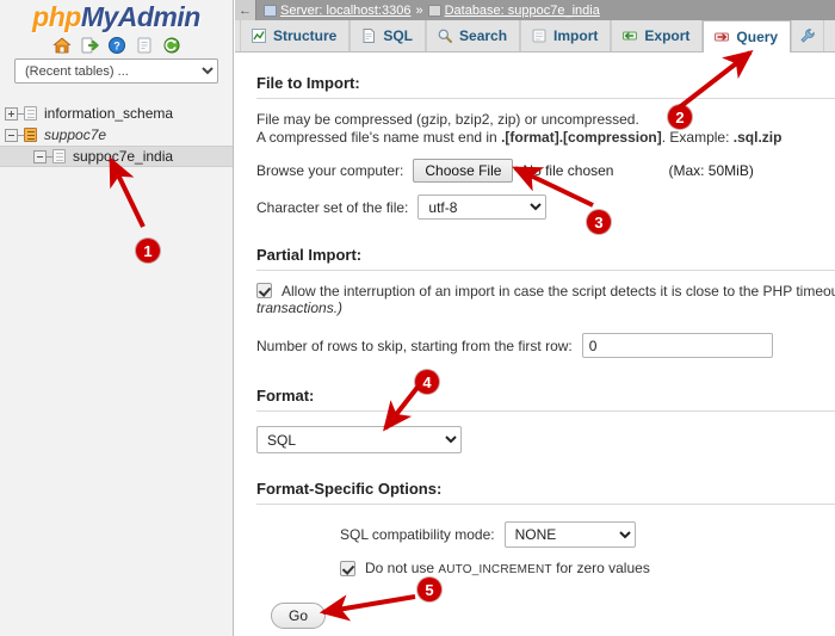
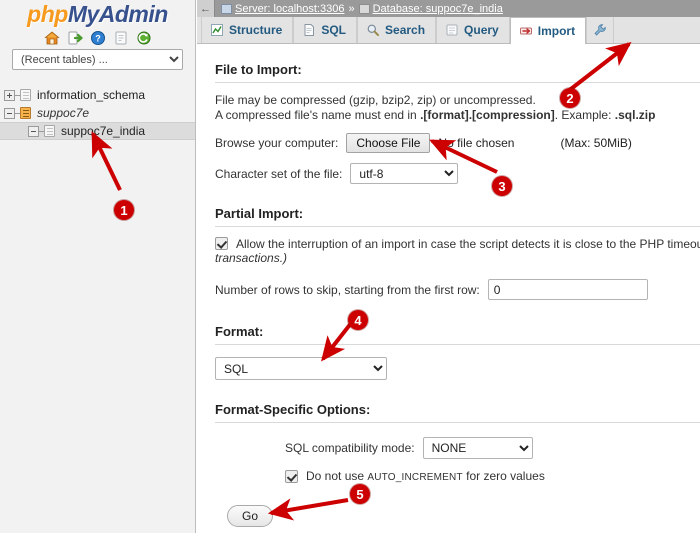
  phpMyAdmin
  ?
  (Recent tables) ...
  information_schema
  suppoc7e
  suppoc7e_india
  ←
  Server: localhost:3306
  »
  Database: suppoc7e_india
  Structure
  SQL
  Search
- Import
+ Query
- Export
- Query
+ Import
  File to Import:
  File may be compressed (gzip, bzip2, zip) or uncompressed.
  A compressed file's name must end in .[format].[compression]. Example: .sql.zip
  Browse your computer:
  Choose File
  No file chosen
  (Max: 50MiB)
  Character set of the file:
  utf-8
  Partial Import:
  Allow the interruption of an import in case the script detects it is close to the PHP timeo
  transactions.)
  Number of rows to skip, starting from the first row:
  0
  Format:
  SQL
  Format-Specific Options:
  SQL compatibility mode:
  NONE
  Do not use AUTO_INCREMENT for zero values
  Go
  1
  2
  3
  4
  5
